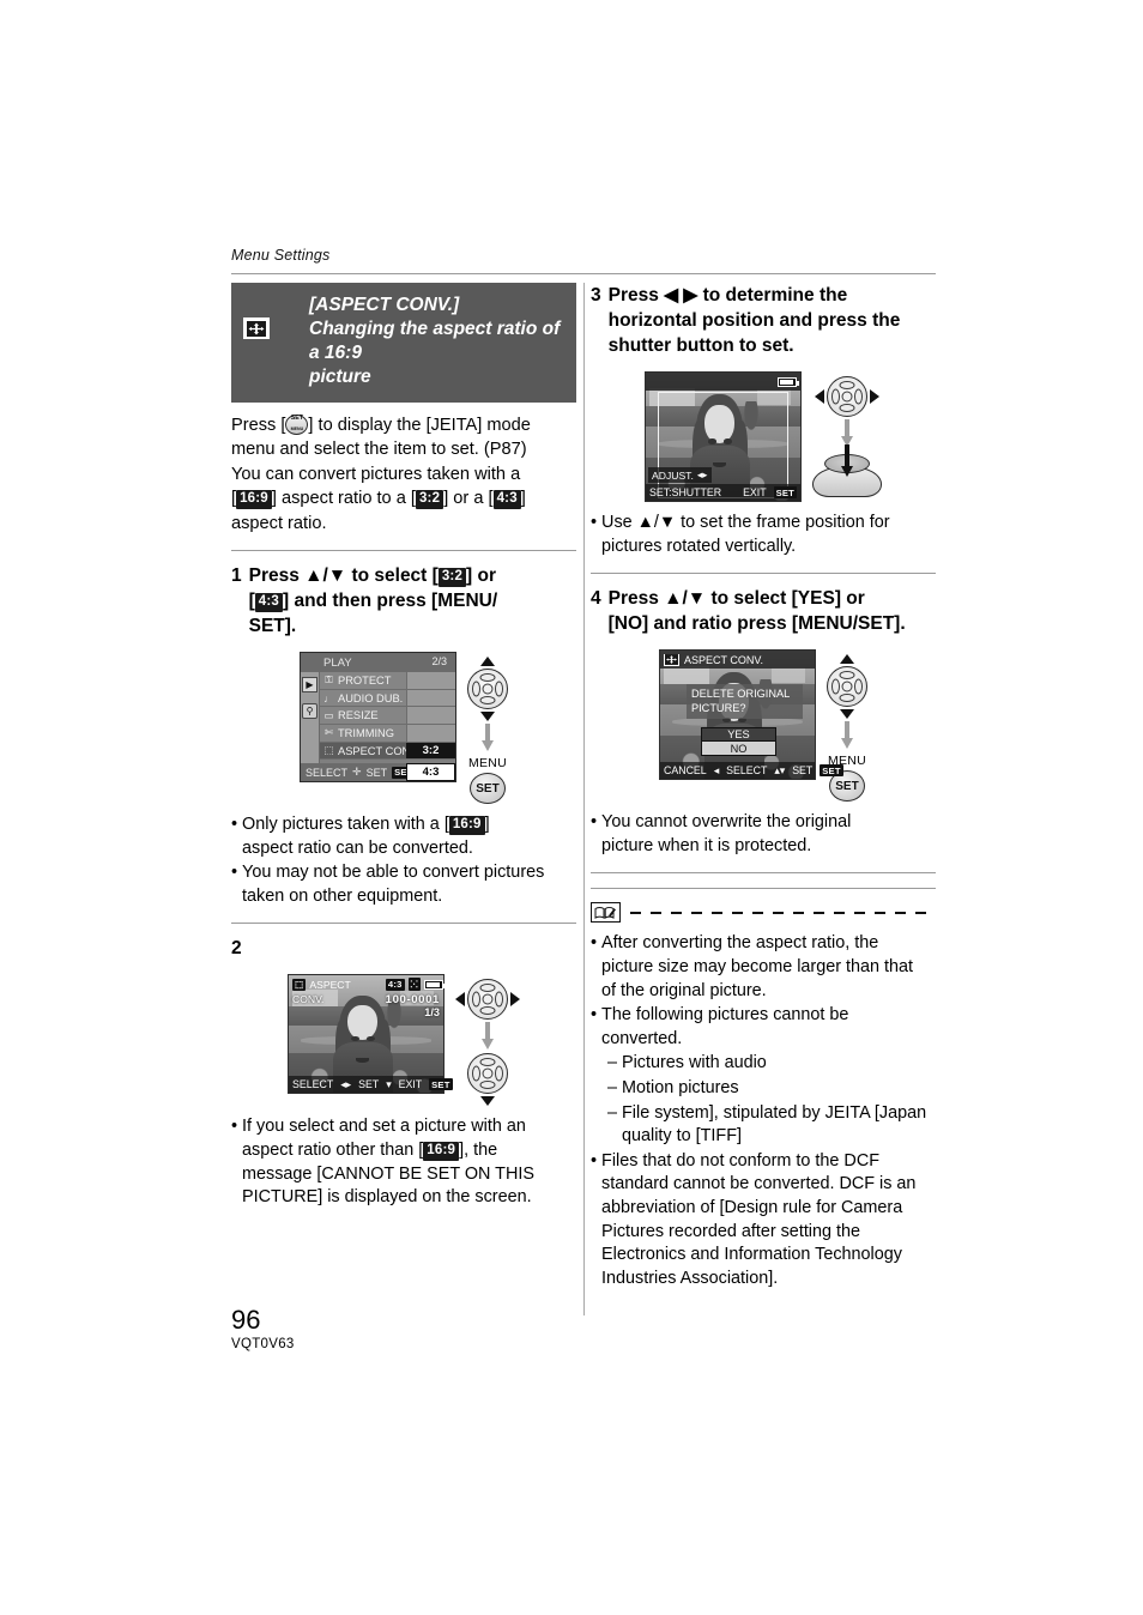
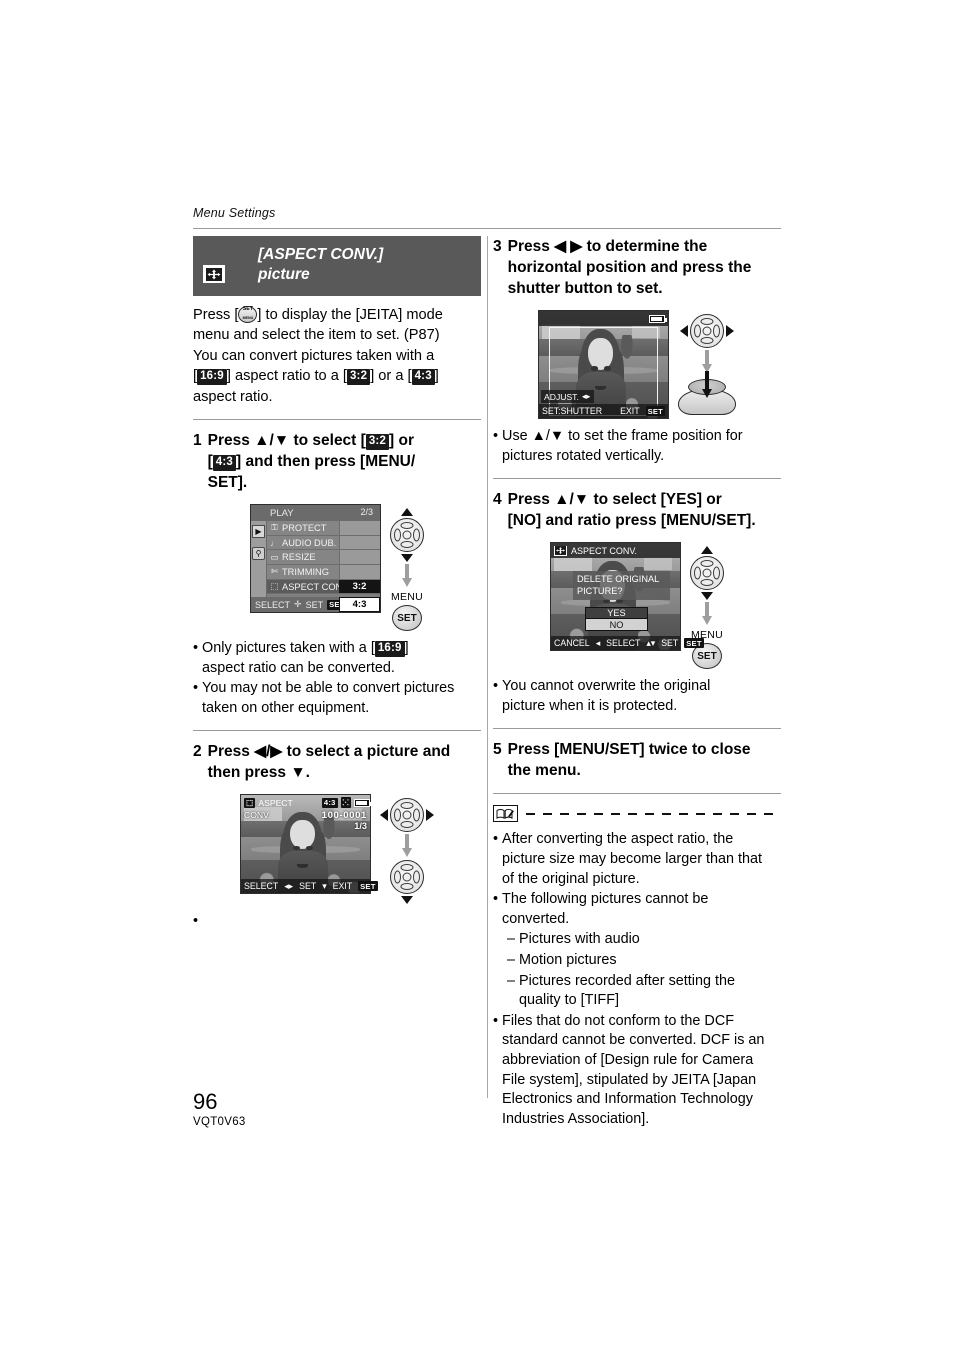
  Menu Settings
  [ASPECT CONV.]
- Changing the aspect ratio of a 16:9
  picture
  Press [ ] to display the [JEITA] mode
  menu and select the item to set. (P87)
  You can convert pictures taken with a
  [ 16:9 ] aspect ratio to a [ 3:2 ] or a [ 4:3 ]
  aspect ratio.
  1
  Press ▲/▼ to select [ 3:2 ] or
  [ 4:3 ] and then press [MENU/
  SET].
  PLAY
  2/3
  ▶
  ⚲
  ⚿
  PROTECT
  ♩
  AUDIO DUB.
  ▭
  RESIZE
  ✄
  TRIMMING
  ⬚
  ASPECT CO
  3:2
  SELECT
  ✛
  SET
  4:3
  MENU
  SET
  •
  Only pictures taken with a [ 16:9 ]
  aspect ratio can be converted.
  •
  You may not be able to convert pictures
  taken on other equipment.
  2
+ Press ◀/▶ to select a picture and
+ then press ▼.
  ⬚
  ASPECT
  4:3
  ⁙
  CONV.
  100-0001
  1/3
  SELECT
  ◂▸
  SET
  ▾
  EXIT
  SET
  •
- If you select and set a picture with an
- aspect ratio other than [ 16:9 ], the
- message [CANNOT BE SET ON THIS
- PICTURE] is displayed on the screen.
  3
  Press ◀ ▶ to determine the
  horizontal position and press the
  shutter button to set.
  ADJUST.
  ◂▸
  SET:SHUTTER
  EXIT
  SET
  •
  Use ▲/▼ to set the frame position for
  pictures rotated vertically.
  4
  Press ▲/▼ to select [YES] or
  [NO] and ratio press [MENU/SET].
  ASPECT CONV.
  DELETE ORIGINAL
  PICTURE?
  YES
  NO
  CANCEL
  ◂
  SELECT
  ▴▾
  SET
  SET
  MENU
  SET
  •
  You cannot overwrite the original
  picture when it is protected.
+ 5
+ Press [MENU/SET] twice to close
+ the menu.
  •
  After converting the aspect ratio, the
  picture size may become larger than that
  of the original picture.
  •
  The following pictures cannot be
  converted.
  –
  Pictures with audio
  –
  Motion pictures
  –
- File system], stipulated by JEITA [Japan
+ Pictures recorded after setting the
  quality to [TIFF]
  •
  Files that do not conform to the DCF
  standard cannot be converted. DCF is an
  abbreviation of [Design rule for Camera
- Pictures recorded after setting the
+ File system], stipulated by JEITA [Japan
  Electronics and Information Technology
  Industries Association].
  96
  VQT0V63
